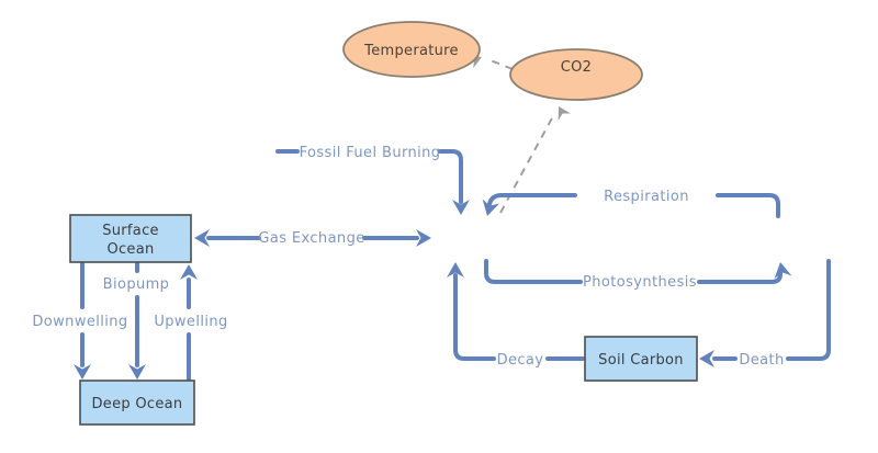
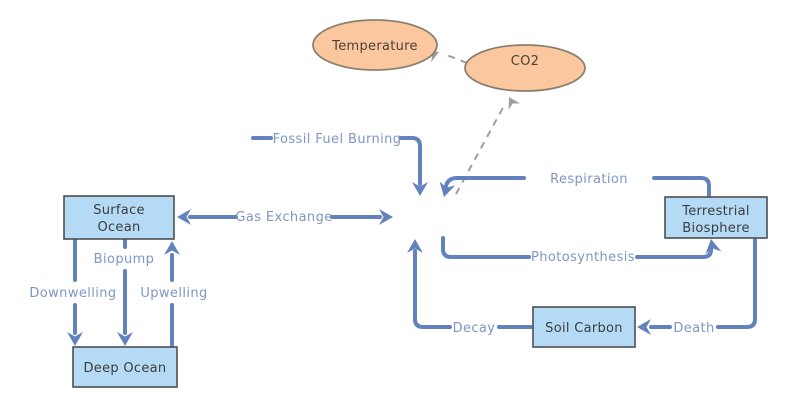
  Fossil Fuel Burning
  Gas Exchange
  Downwelling
  Biopump
  Upwelling
  Respiration
  Photosynthesis
  Death
  Decay
  Surface
  Ocean
  Deep Ocean
+ Terrestrial
+ Biosphere
  Soil Carbon
  Temperature
  CO2
